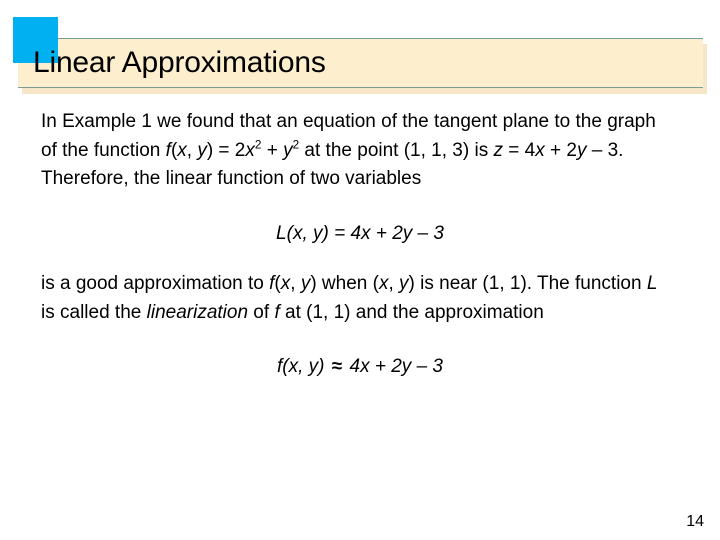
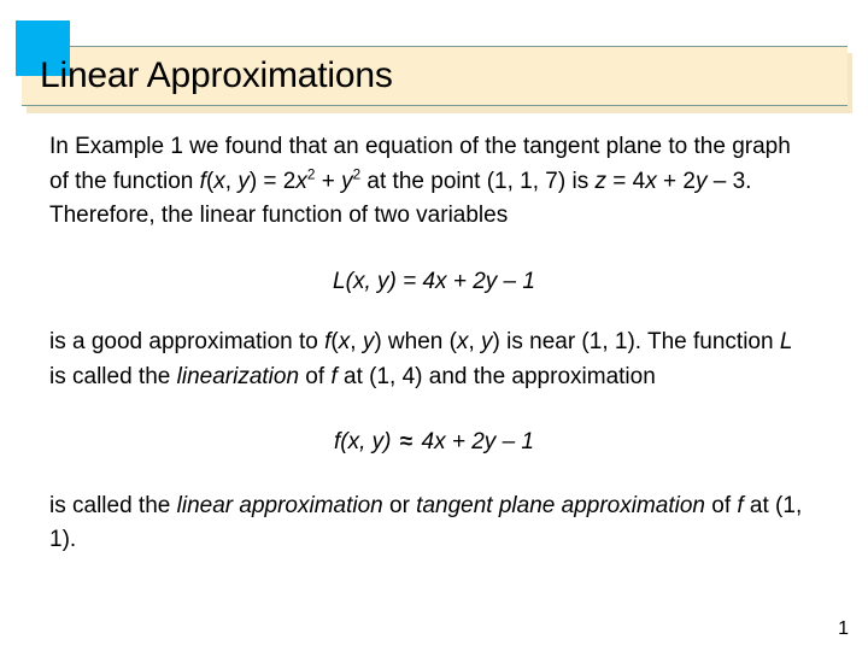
  Linear Approximations
- In Example 1 we found that an equation of the tangent plane to the graph of the function f(x, y) = 2x2 + y2 at the point (1, 1, 3) is z = 4x + 2y – 3. Therefore, the linear function of two variables
+ In Example 1 we found that an equation of the tangent plane to the graph of the function f(x, y) = 2x2 + y2 at the point (1, 1, 7) is z = 4x + 2y – 3. Therefore, the linear function of two variables
- L(x, y) = 4x + 2y – 3
+ L(x, y) = 4x + 2y – 1
- is a good approximation to f(x, y) when (x, y) is near (1, 1). The function L is called the linearization of f at (1, 1) and the approximation
+ is a good approximation to f(x, y) when (x, y) is near (1, 1). The function L is called the linearization of f at (1, 4) and the approximation
- f(x, y) ≈ 4x + 2y – 3
+ f(x, y) ≈ 4x + 2y – 1
+ is called the linear approximation or tangent plane approximation of f at (1, 1).
- 14
+ 1
